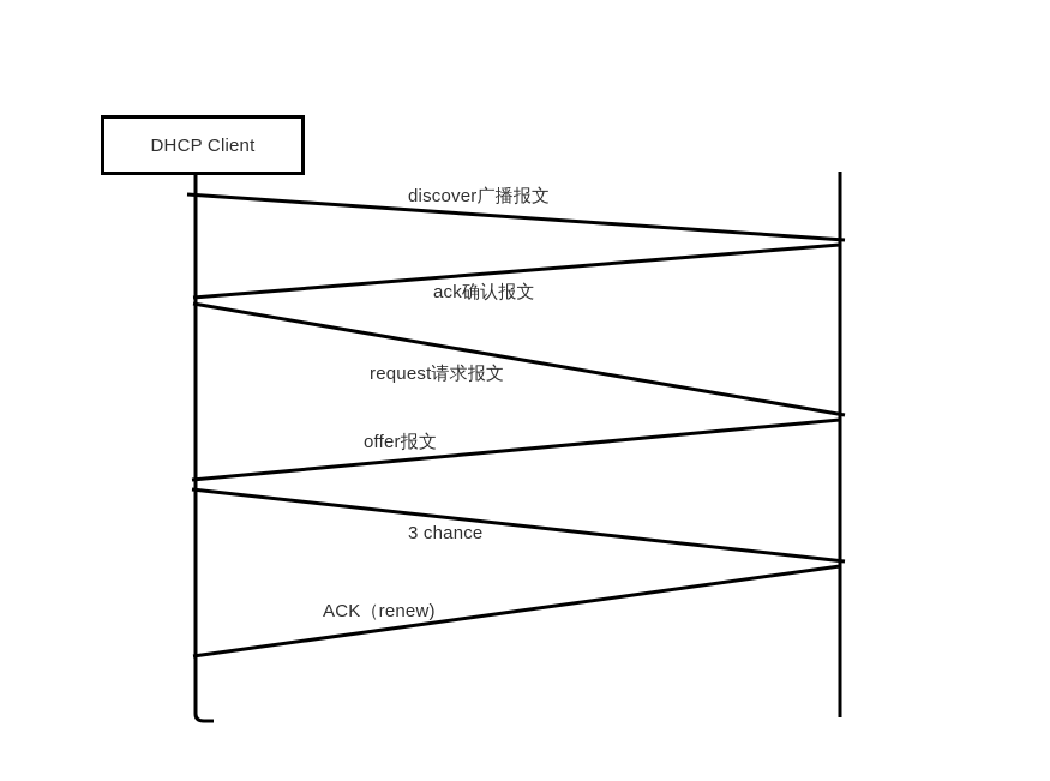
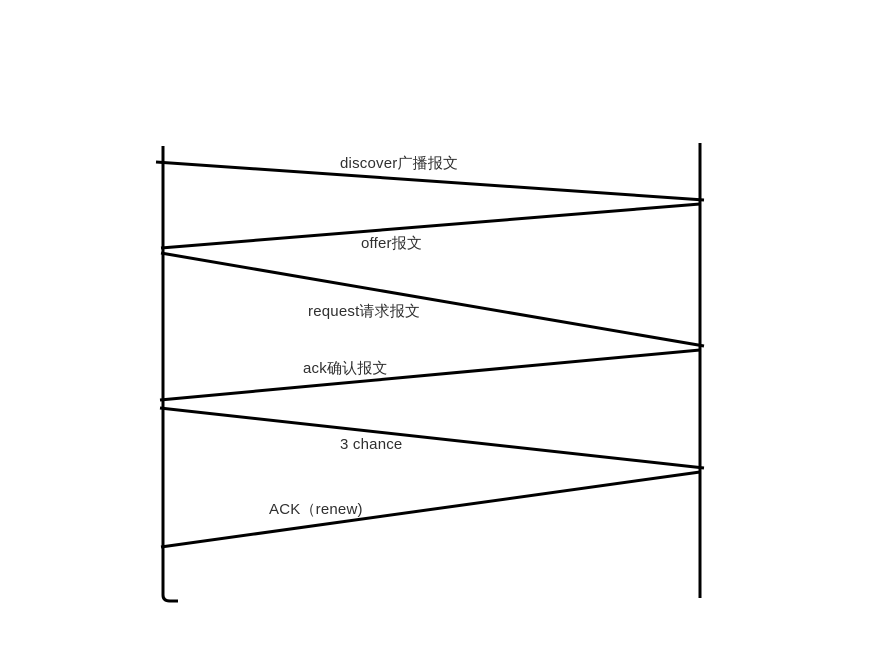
- DHCP Client
  discover广播报文
- ack确认报文
+ offer报文
  request请求报文
- offer报文
+ ack确认报文
  3 chance
  ACK（renew)
